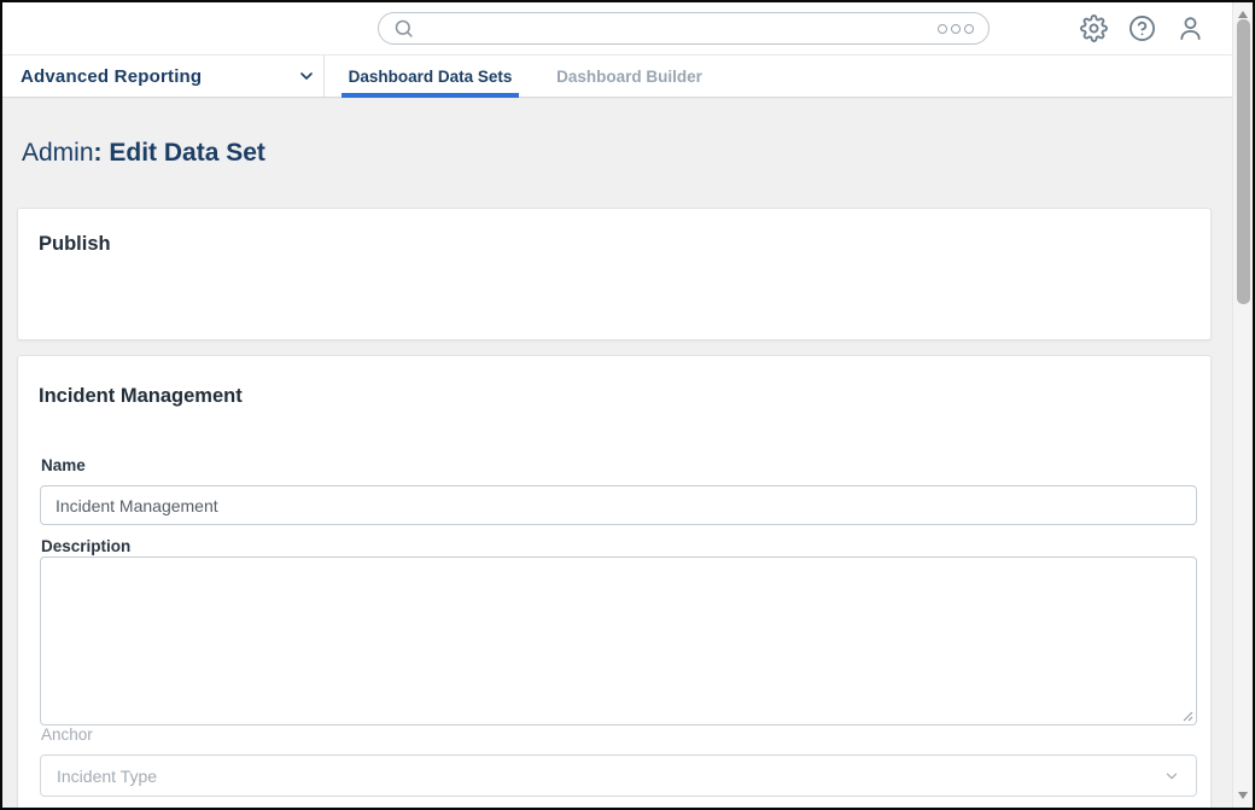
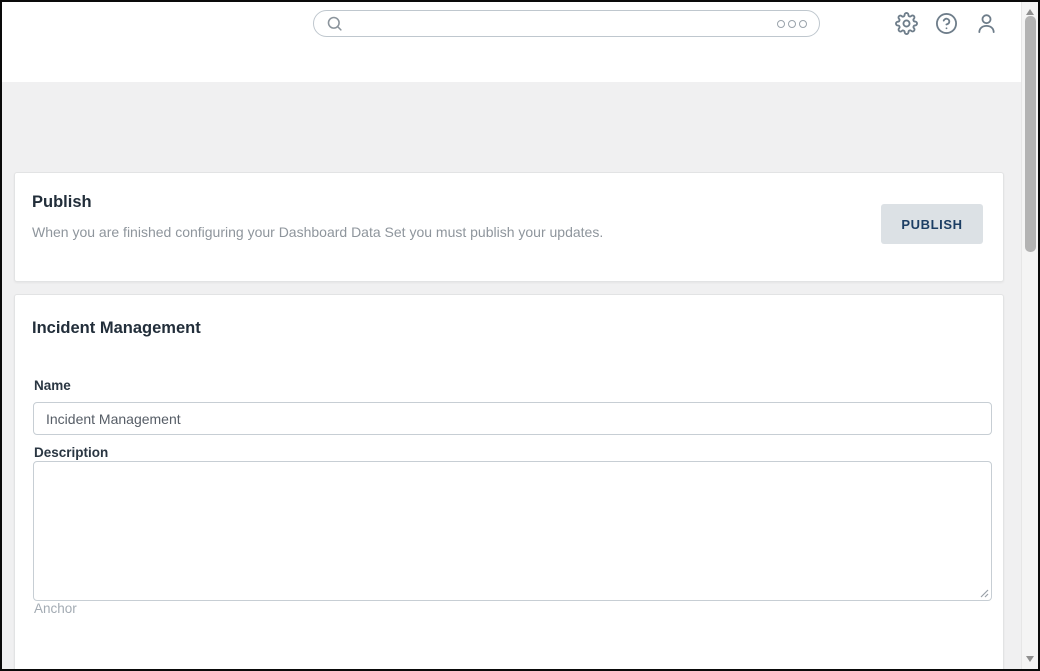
- Advanced Reporting
- Dashboard Data Sets
- Dashboard Builder
- Admin: Edit Data Set
  Publish
+ When you are finished configuring your Dashboard Data Set you must publish your updates.
+ PUBLISH
  Incident Management
  Name
  Incident Management
  Description
  Anchor
- Incident Type
